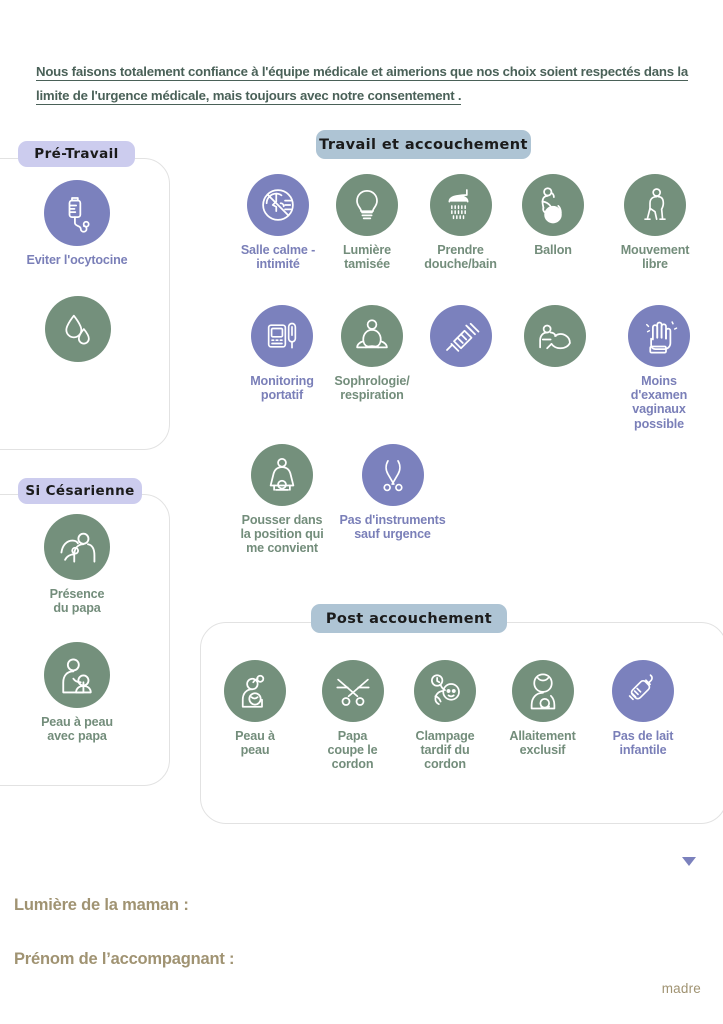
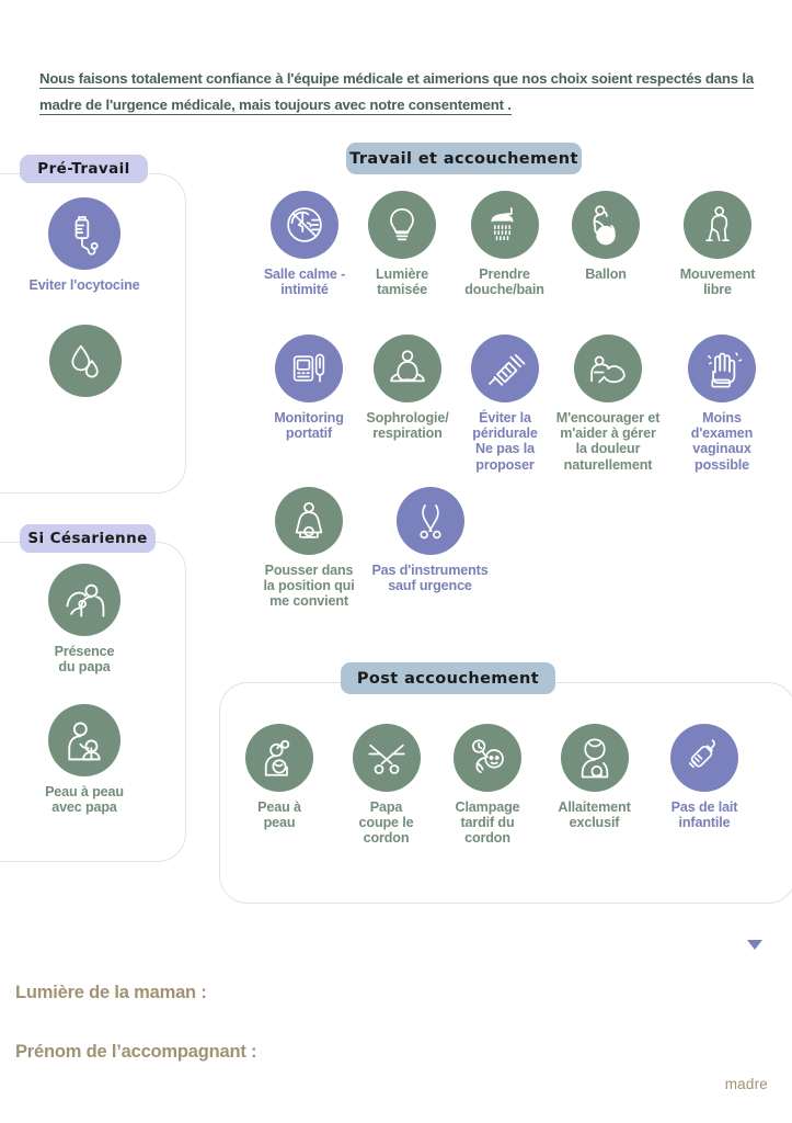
- Nous faisons totalement confiance à l'équipe médicale et aimerions que nos choix soient respectés dans la limite de l'urgence médicale, mais toujours avec notre consentement .
+ Nous faisons totalement confiance à l'équipe médicale et aimerions que nos choix soient respectés dans la madre de l'urgence médicale, mais toujours avec notre consentement .
  Pré-Travail
  Si Césarienne
  Travail et accouchement
  Post accouchement
  Eviter l'ocytocine
  Présence
  du papa
  Peau à peau
  avec papa
  Salle calme -
  intimité
  Lumière
  tamisée
  Prendre
  douche/bain
  Ballon
  Mouvement
  libre
  Monitoring
  portatif
  Sophrologie/
  respiration
+ Éviter la
+ péridurale
+ Ne pas la
+ proposer
+ M'encourager et
+ m'aider à gérer
+ la douleur
+ naturellement
  Moins
  d'examen
  vaginaux
  possible
  Pousser dans
  la position qui
  me convient
  Pas d'instruments
  sauf urgence
  Peau à
  peau
  Papa
  coupe le
  cordon
  Clampage
  tardif du
  cordon
  Allaitement
  exclusif
  Pas de lait
  infantile
  Lumière de la maman :
  Prénom de l’accompagnant :
  madre
